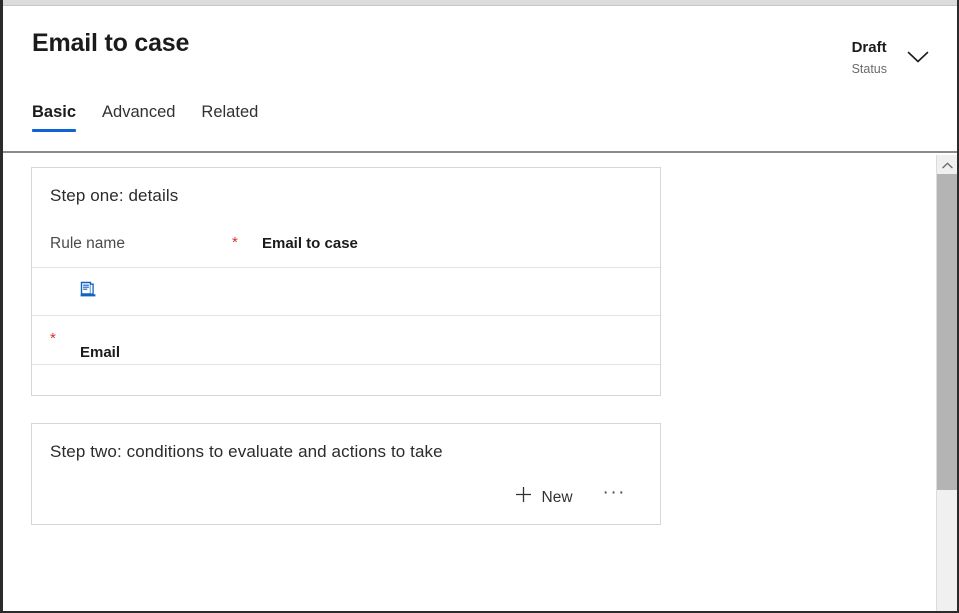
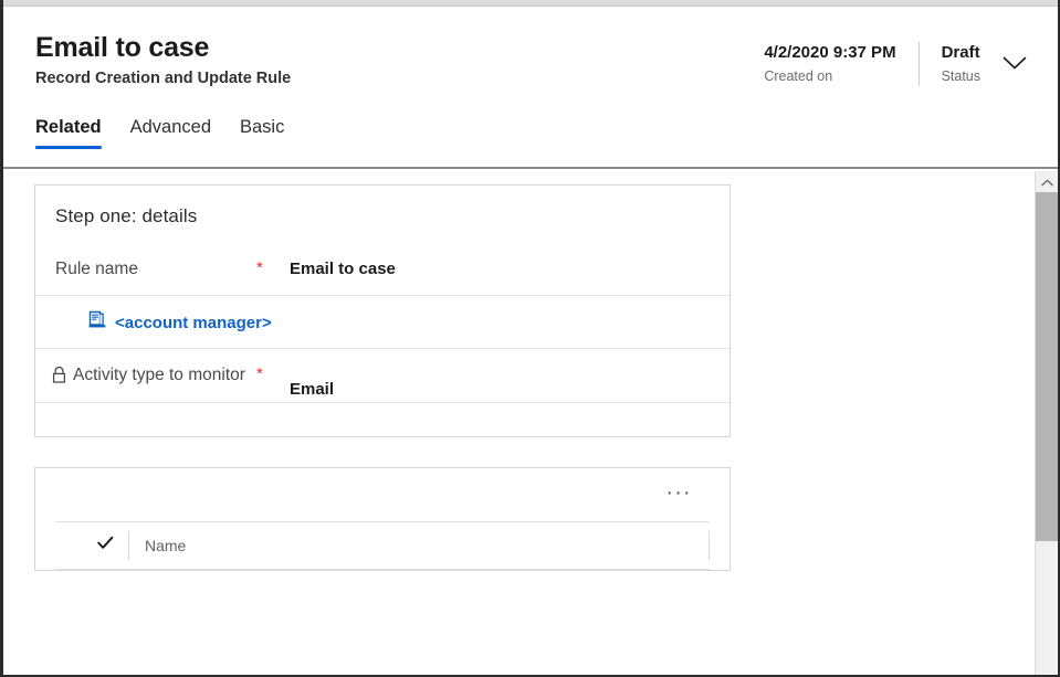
  Email to case
+ Record Creation and Update Rule
+ 4/2/2020 9:37 PM
+ Created on
  Draft
  Status
- Basic
+ Related
  Advanced
- Related
+ Basic
  Step one: details
  Rule name
  *
  Email to case
+ <account manager>
+ Activity type to monitor
  *
  Email
- Step two: conditions to evaluate and actions to take
- New
  ···
+ Name
